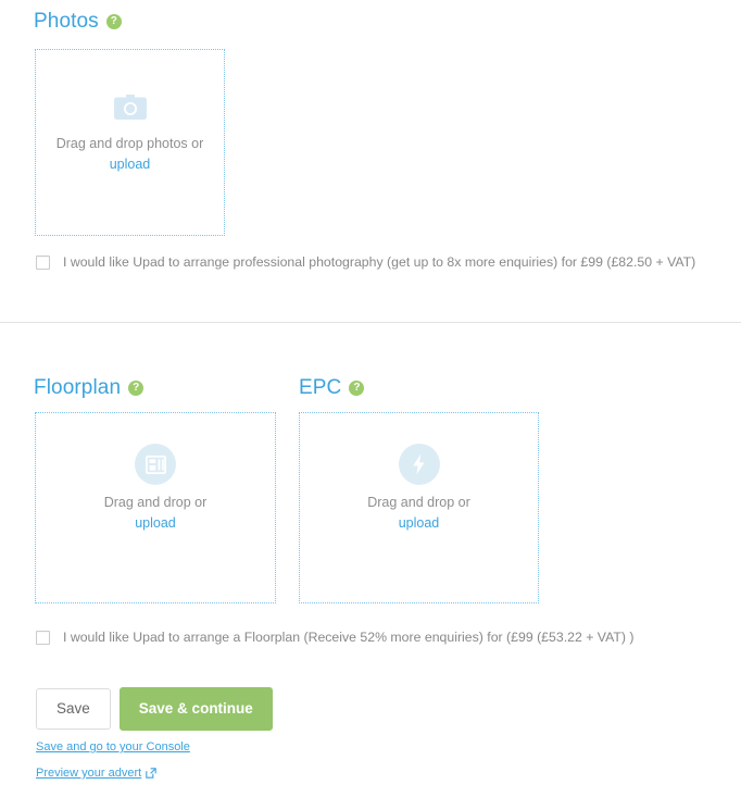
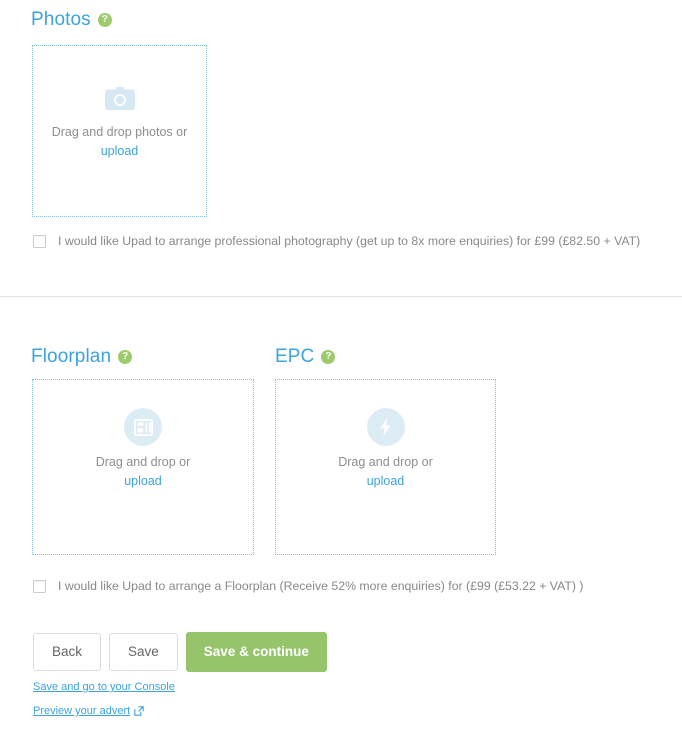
  Photos
  ?
  Drag and drop photos or
  upload
  I would like Upad to arrange professional photography (get up to 8x more enquiries) for £99 (£82.50 + VAT)
  Floorplan
  ?
  Drag and drop or
  upload
  EPC
  ?
  Drag and drop or
  upload
  I would like Upad to arrange a Floorplan (Receive 52% more enquiries) for (£99 (£53.22 + VAT) )
+ Back
  Save
  Save & continue
  Save and go to your Console
  Preview your advert
